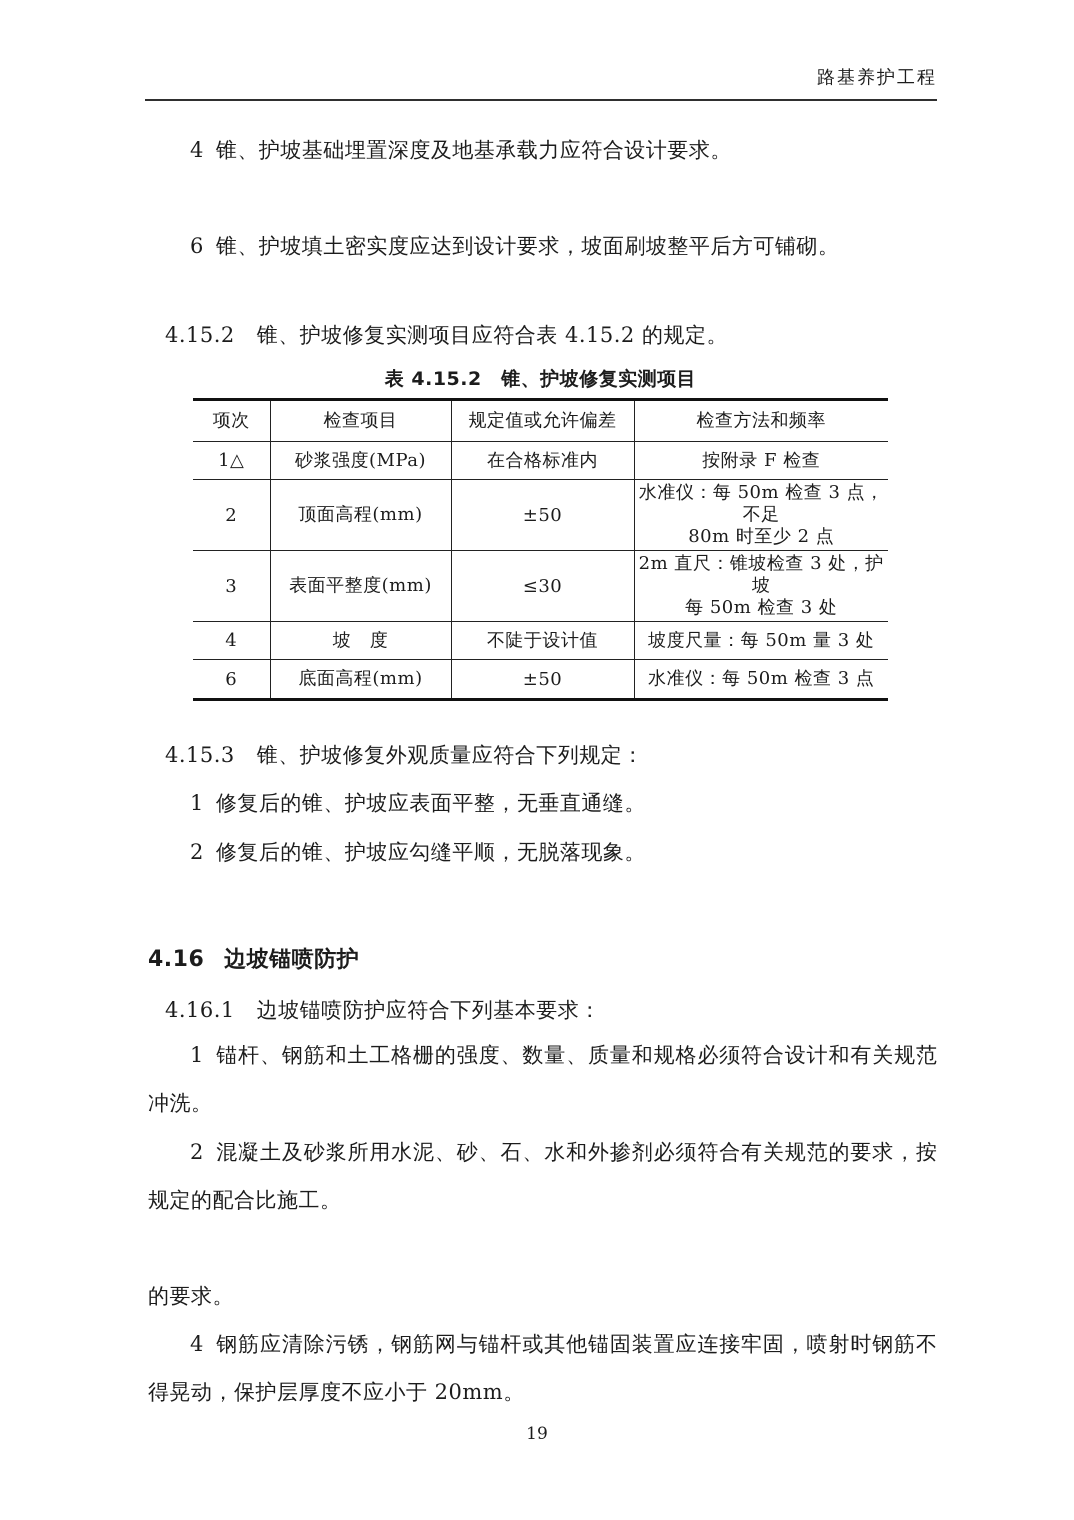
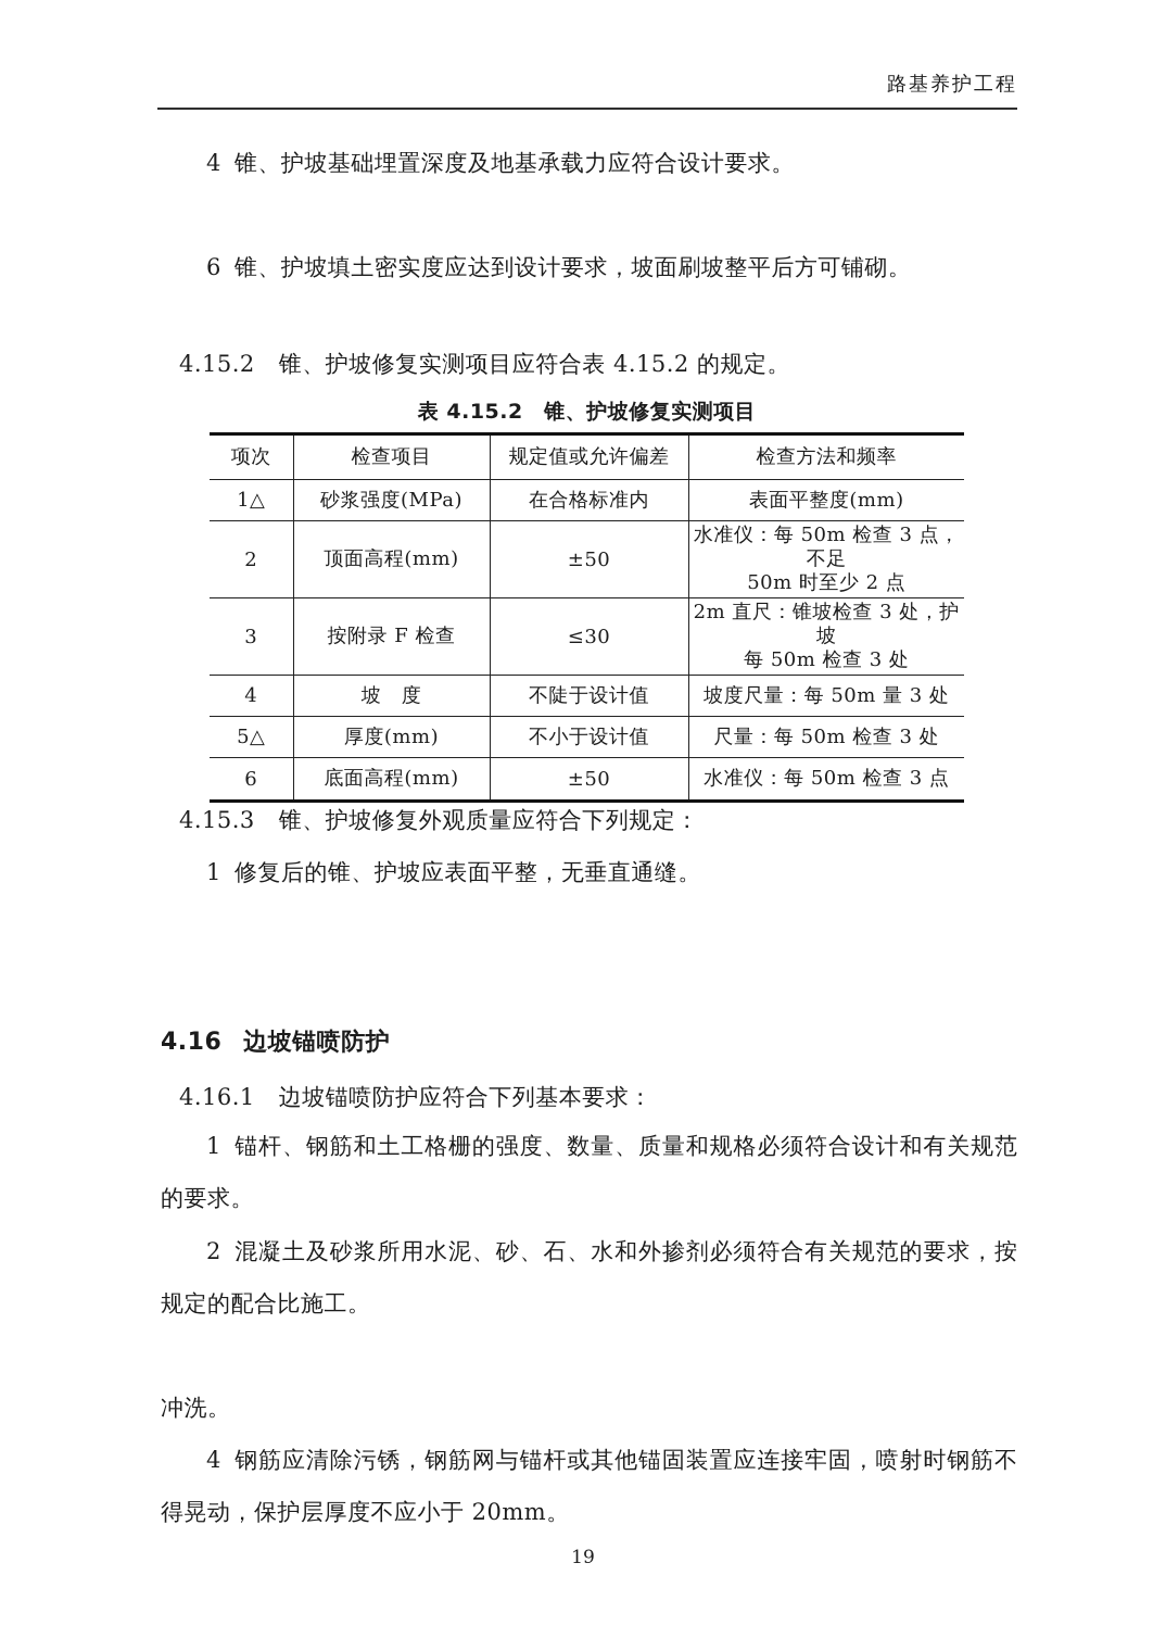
  路基养护工程
  4 锥、护坡基础埋置深度及地基承载力应符合设计要求。
  6 锥、护坡填土密实度应达到设计要求，坡面刷坡整平后方可铺砌。
  4.15.2 锥、护坡修复实测项目应符合表 4.15.2 的规定。
  表 4.15.2 锥、护坡修复实测项目
  项次	检查项目	规定值或允许偏差	检查方法和频率
- 1△	砂浆强度(MPa)	在合格标准内	按附录 F 检查
+ 1△	砂浆强度(MPa)	在合格标准内	表面平整度(mm)
- 2	顶面高程(mm)	±50	水准仪：每 50m 检查 3 点，不足 80m 时至少 2 点
+ 2	顶面高程(mm)	±50	水准仪：每 50m 检查 3 点，不足 50m 时至少 2 点
- 3	表面平整度(mm)	≤30	2m 直尺：锥坡检查 3 处，护坡 每 50m 检查 3 处
+ 3	按附录 F 检查	≤30	2m 直尺：锥坡检查 3 处，护坡 每 50m 检查 3 处
  4	坡 度	不陡于设计值	坡度尺量：每 50m 量 3 处
+ 5△	厚度(mm)	不小于设计值	尺量：每 50m 检查 3 处
  6	底面高程(mm)	±50	水准仪：每 50m 检查 3 点
  4.15.3 锥、护坡修复外观质量应符合下列规定：
  1 修复后的锥、护坡应表面平整，无垂直通缝。
- 2 修复后的锥、护坡应勾缝平顺，无脱落现象。
  4.16 边坡锚喷防护
  4.16.1 边坡锚喷防护应符合下列基本要求：
  1 锚杆、钢筋和土工格栅的强度、数量、质量和规格必须符合设计和有关规范
- 冲洗。
+ 的要求。
  2 混凝土及砂浆所用水泥、砂、石、水和外掺剂必须符合有关规范的要求，按
  规定的配合比施工。
- 的要求。
+ 冲洗。
  4 钢筋应清除污锈，钢筋网与锚杆或其他锚固装置应连接牢固，喷射时钢筋不
  得晃动，保护层厚度不应小于 20mm。
  19
